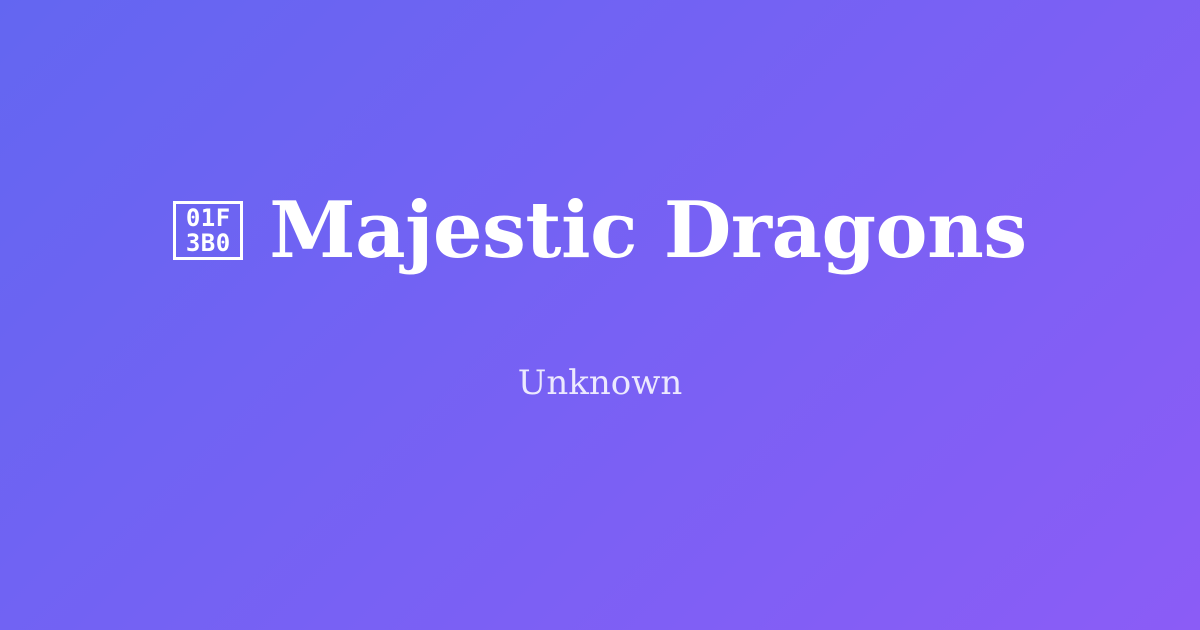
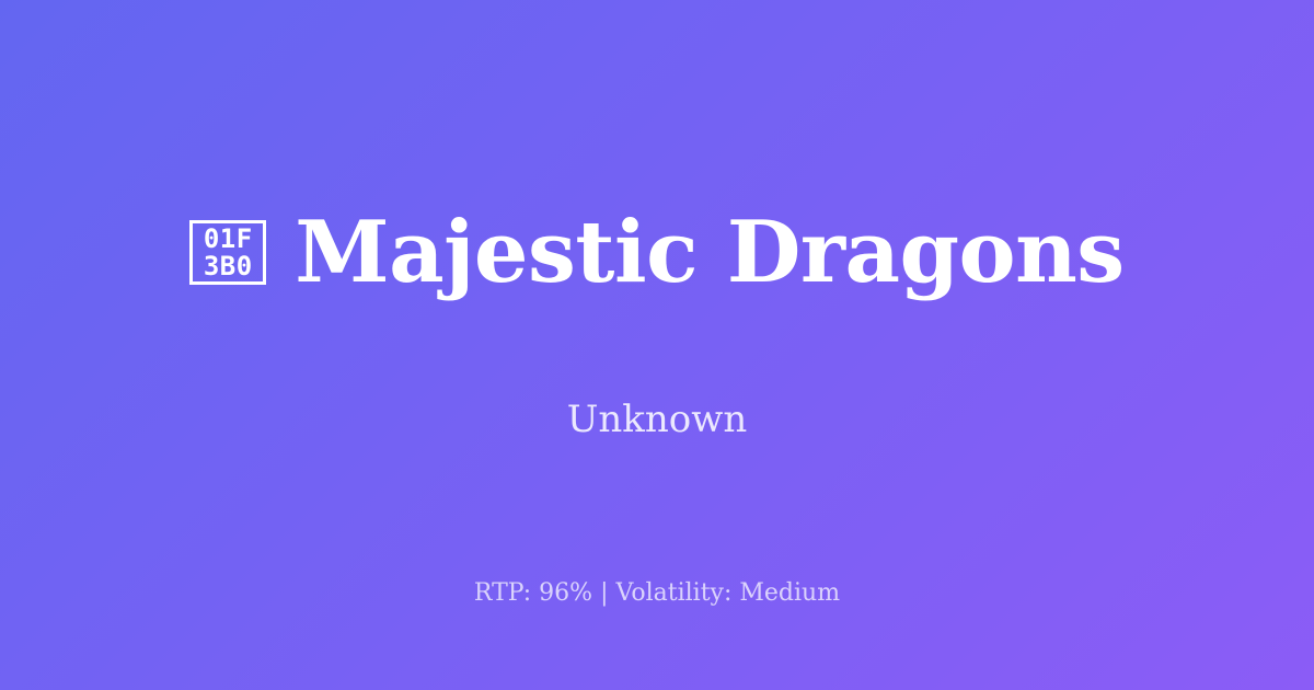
  01F
  3B0
  Majestic Dragons
  Unknown
+ RTP: 96% | Volatility: Medium
